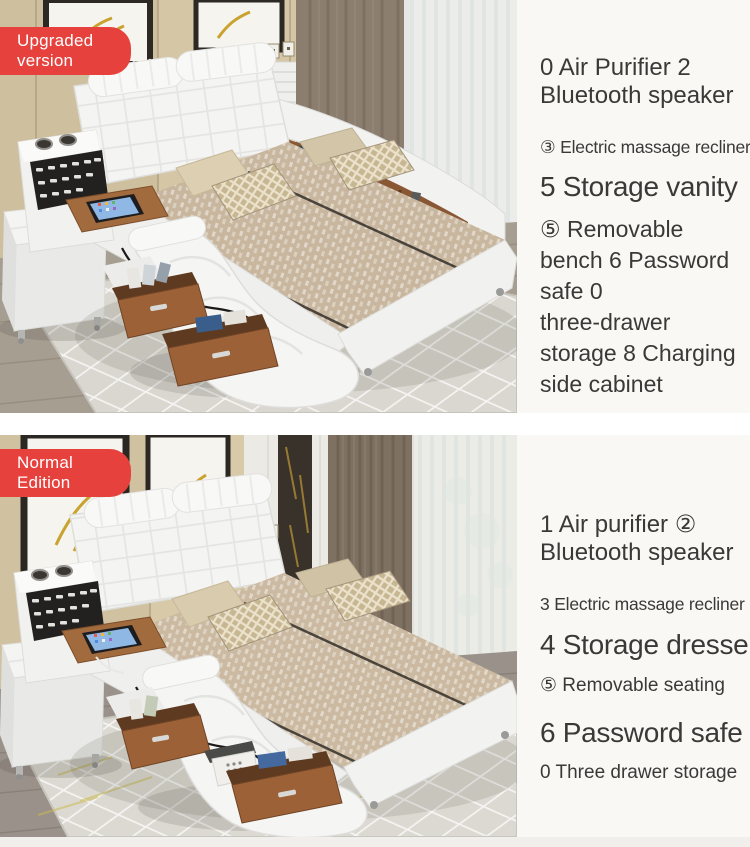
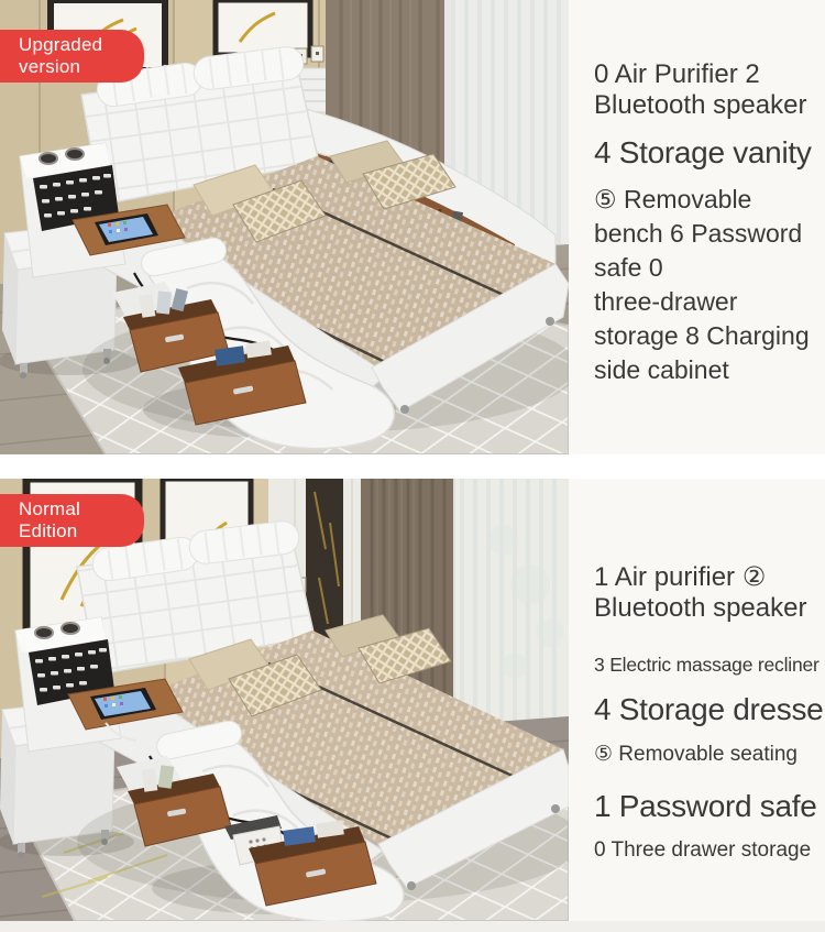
  Upgraded
  version
  0 Air Purifier 2
  Bluetooth speaker
- ③ Electric massage recliner
- 5 Storage vanity
+ 4 Storage vanity
  ⑤ Removable
  bench 6 Password
  safe 0
  three-drawer
  storage 8 Charging
  side cabinet
  Normal
  Edition
  1 Air purifier ②
  Bluetooth speaker
  3 Electric massage recliner
  4 Storage dresse
  ⑤ Removable seating
- 6 Password safe
+ 1 Password safe
  0 Three drawer storage
